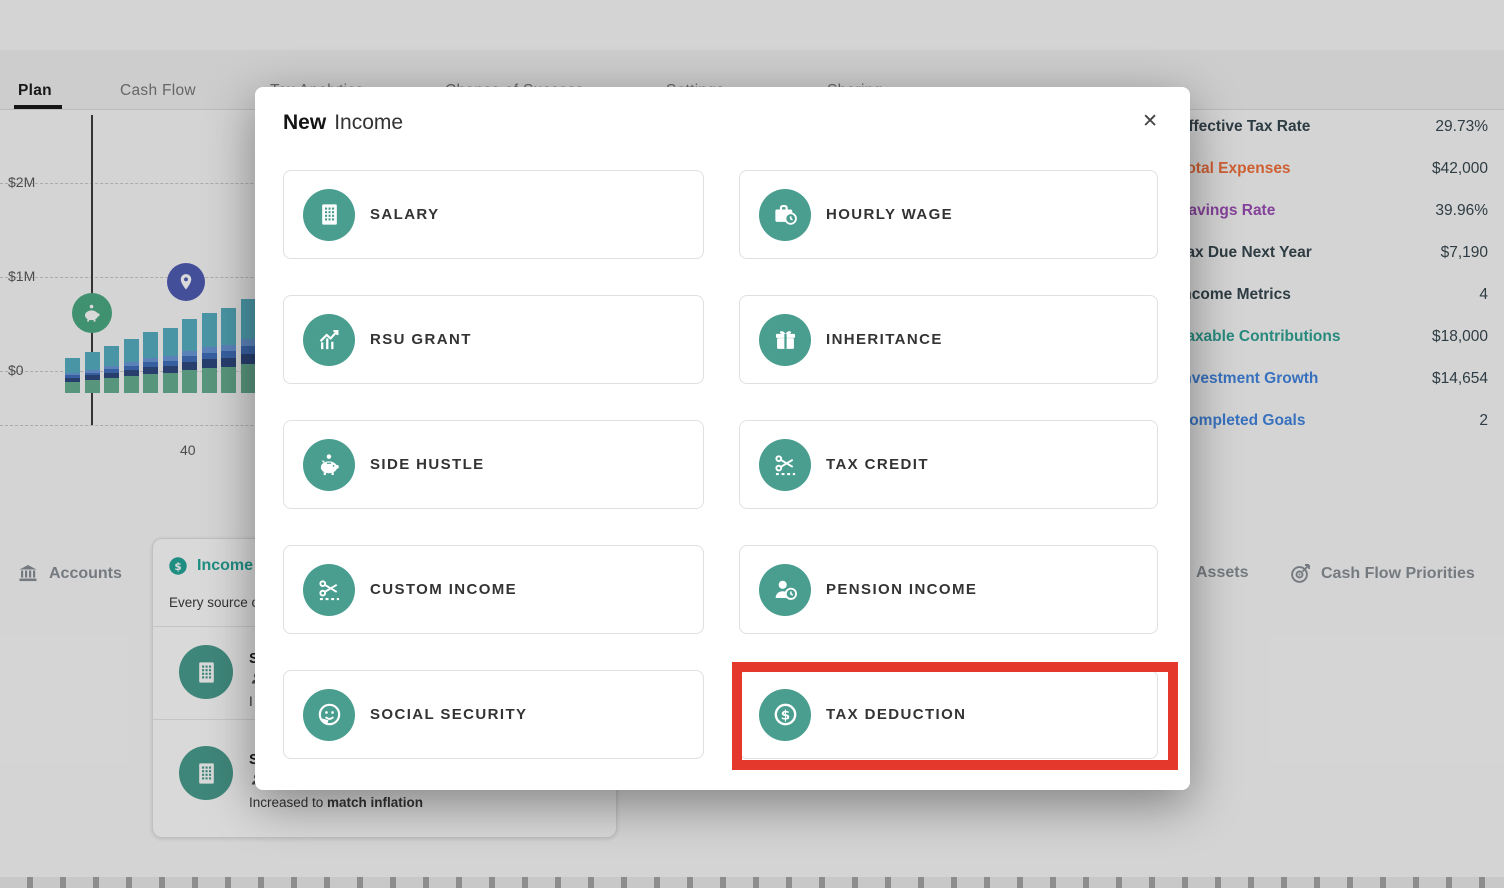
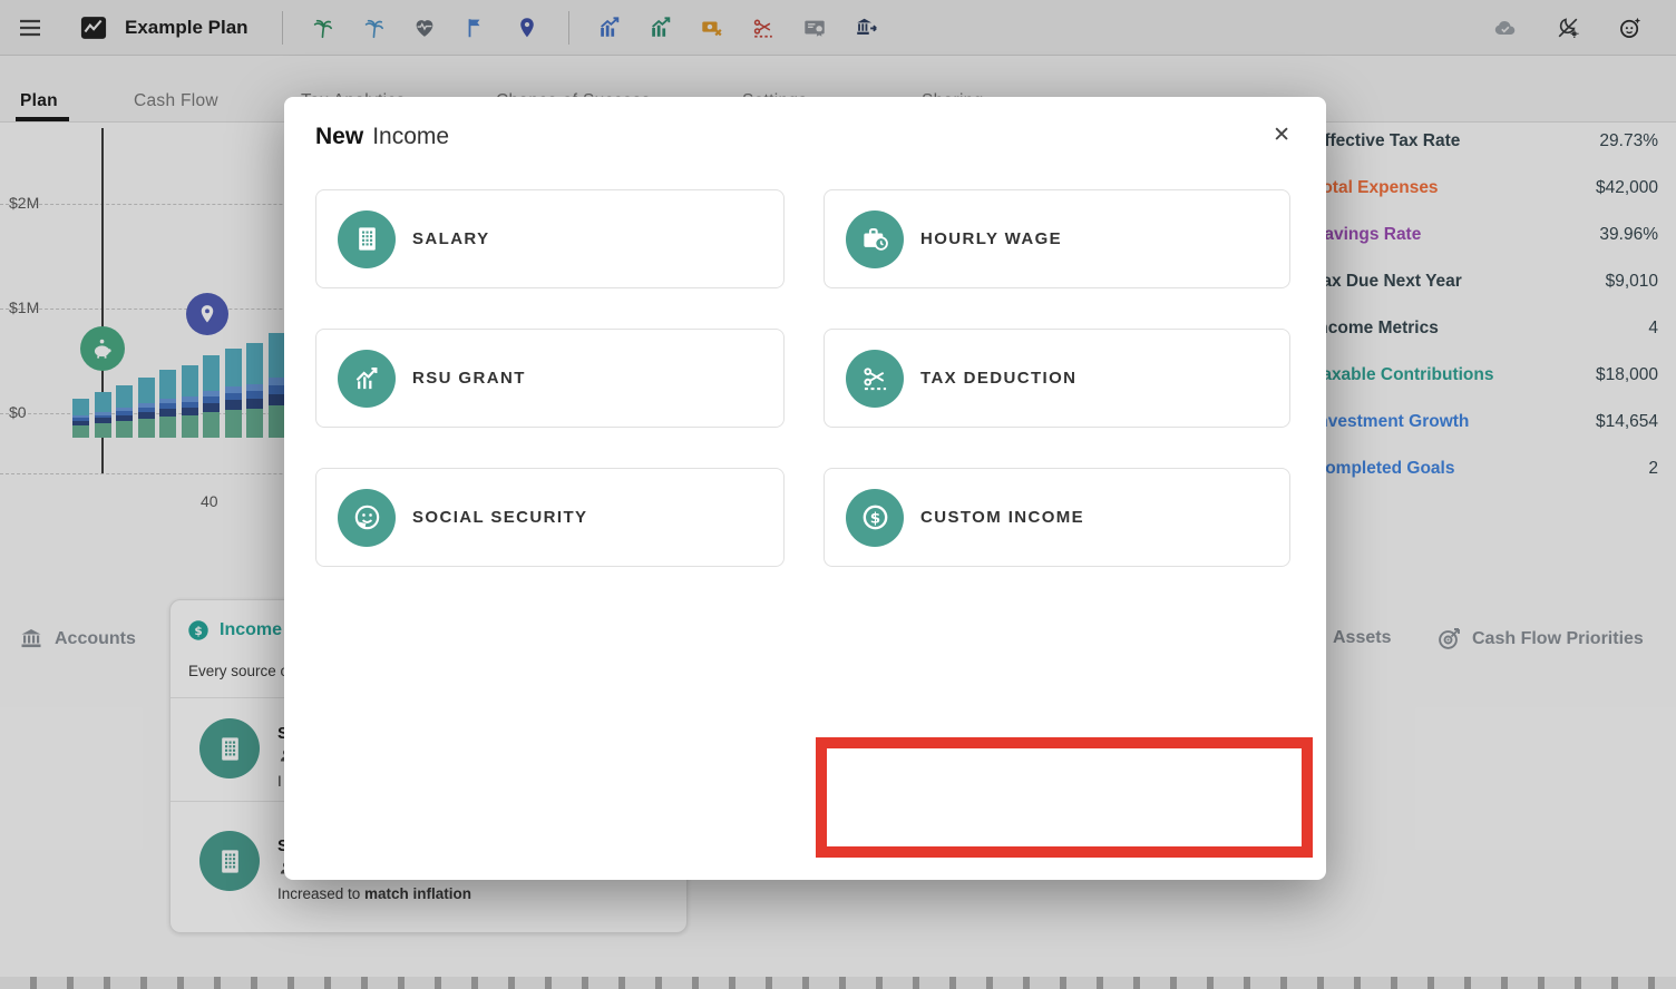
+ Example Plan
  Plan
  Cash Flow
  $2M
  $1M
  $0
  40
  ffective Tax Rate
  29.73%
  otal Expenses
  $42,000
  avings Rate
  39.96%
  ax Due Next Year
- $7,190
+ $9,010
  come Metrics
  4
  axable Contributions
  $18,000
  vestment Growth
  $14,654
  ompleted Goals
  2
  Accounts
  Assets
  Cash Flow Priorities
  $
  Income
  Every source
  S
  I
  S
  Increased to match inflation
  New Income
  ✕
  SALARY
  HOURLY WAGE
  RSU GRANT
- INHERITANCE
- SIDE HUSTLE
- TAX CREDIT
- CUSTOM INCOME
+ TAX DEDUCTION
- PENSION INCOME
  SOCIAL SECURITY
  $
- TAX DEDUCTION
+ CUSTOM INCOME
